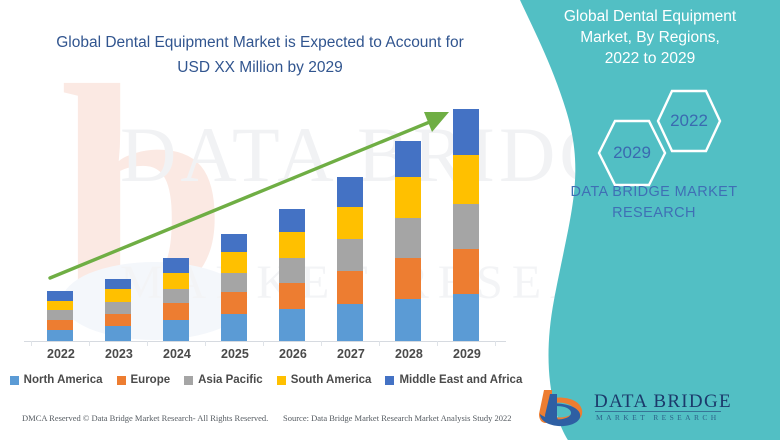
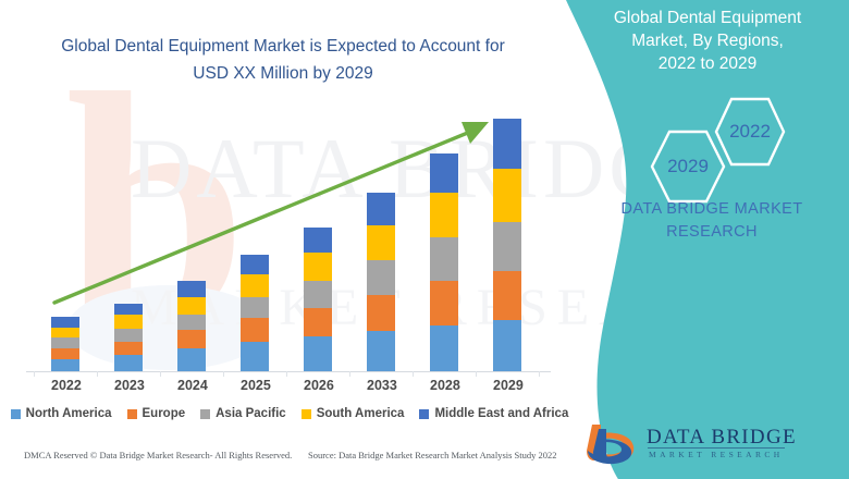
  b
  DATA BRID
  Global Dental Equipment
  Market, By Regions,
  2022 to 2029
  2022
  2029
  DATA BRIDGE MARKET
  RESEARCH
  DATA BRIDGE
  MARKET RESEARCH
  Global Dental Equipment Market is Expected to Account for
  USD XX Million by 2029
  2022
  2023
  2024
  2025
  2026
- 2027
+ 2033
  2028
  2029
  North America
  Europe
  Asia Pacific
  South America
  Middle East and Africa
  DMCA Reserved © Data Bridge Market Research- All Rights Reserved.
  Source: Data Bridge Market Research Market Analysis Study 2022
